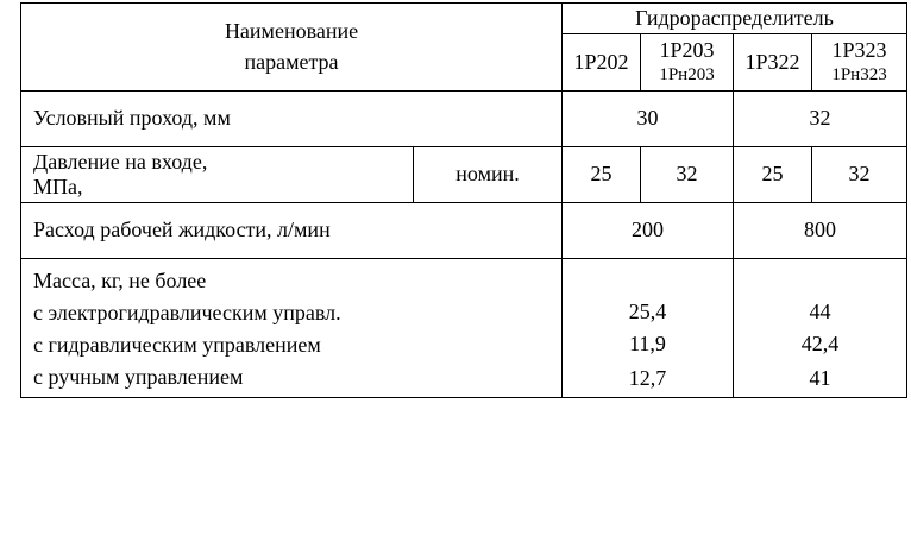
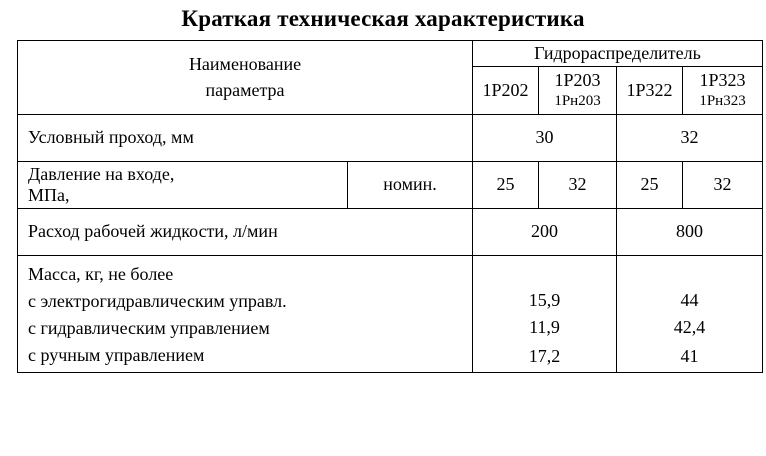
+ Краткая техническая характеристика
  Наименование параметра	Гидрораспределитель
  1Р202	1Р203 1Рн203	1Р322	1Р323 1Рн323
  Условный проход, мм	30	32
  Давление на входе, МПа,	номин.	25	32	25	32
  Расход рабочей жидкости, л/мин	200	800
  Масса, кг, не более
- с электрогидравлическим управл.	25,4	44
+ с электрогидравлическим управл.	15,9	44
  с гидравлическим управлением	11,9	42,4
- с ручным управлением	12,7	41
+ с ручным управлением	17,2	41
